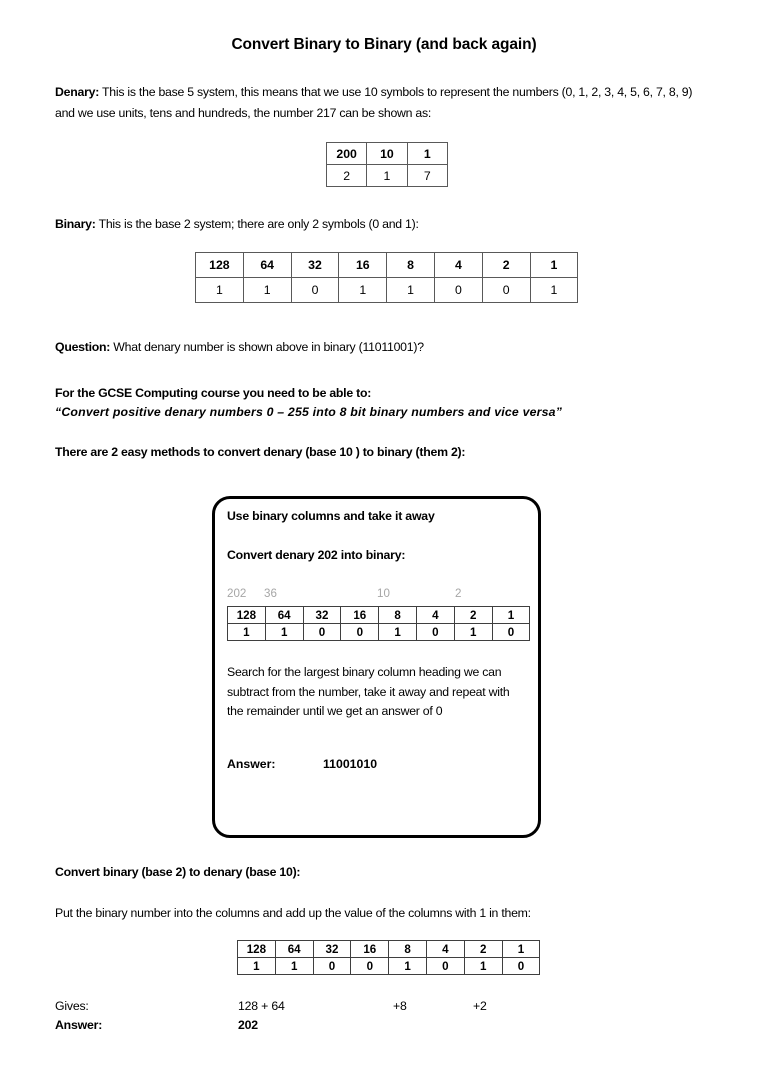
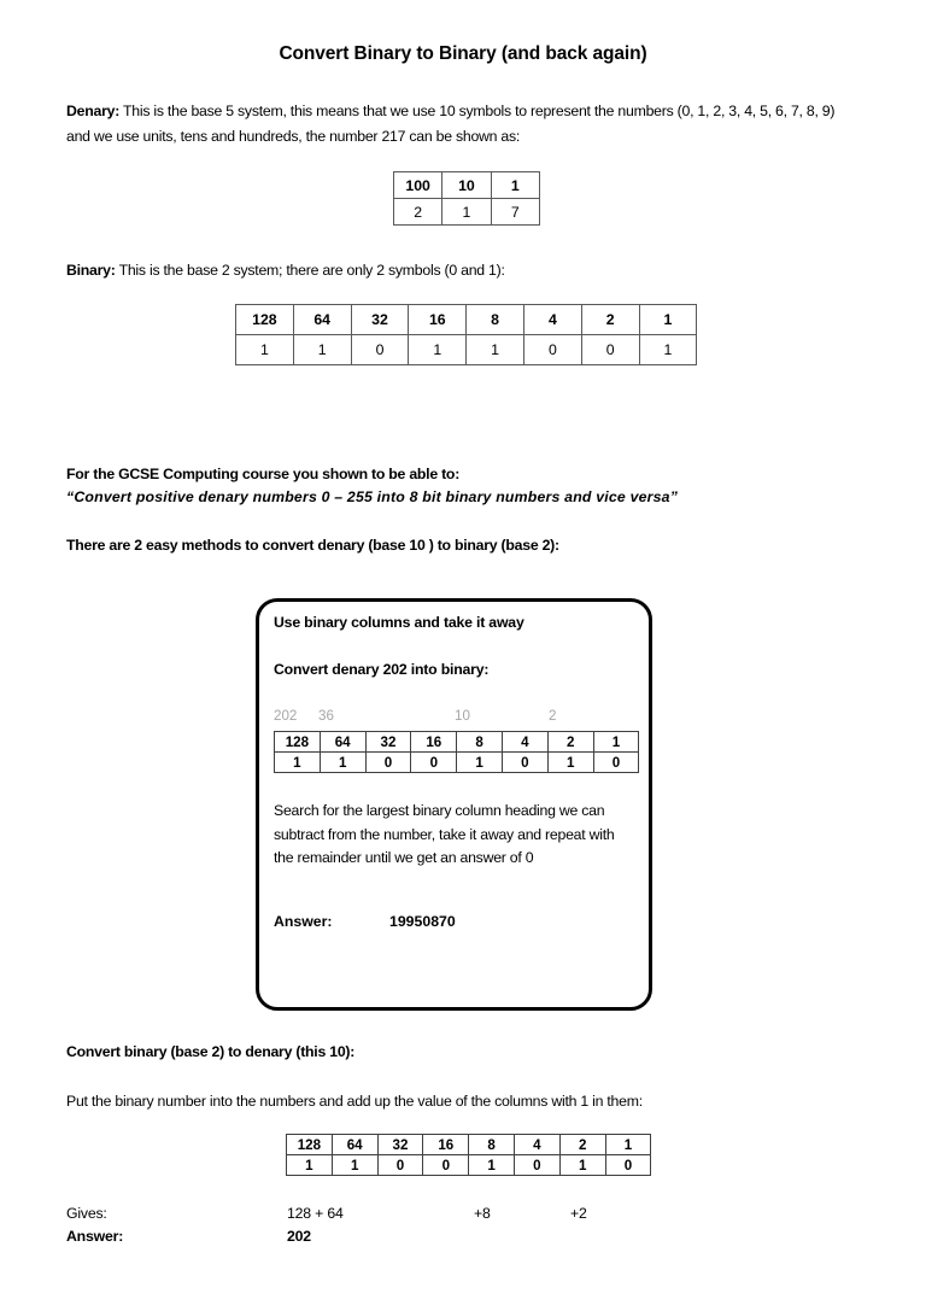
  Convert Binary to Binary (and back again)
  Denary: This is the base 5 system, this means that we use 10 symbols to represent the numbers (0, 1, 2, 3, 4, 5, 6, 7, 8, 9) and we use units, tens and hundreds, the number 217 can be shown as:
- 200	10	1
+ 100	10	1
  2	1	7
  Binary: This is the base 2 system; there are only 2 symbols (0 and 1):
  128	64	32	16	8	4	2	1
  1	1	0	1	1	0	0	1
- Question: What denary number is shown above in binary (11011001)?
- For the GCSE Computing course you need to be able to:
+ For the GCSE Computing course you shown to be able to:
  “Convert positive denary numbers 0 – 255 into 8 bit binary numbers and vice versa”
- There are 2 easy methods to convert denary (base 10 ) to binary (them 2):
+ There are 2 easy methods to convert denary (base 10 ) to binary (base 2):
  Use binary columns and take it away
  Convert denary 202 into binary:
  202
  36
  10
  2
  128	64	32	16	8	4	2	1
  1	1	0	0	1	0	1	0
  Search for the largest binary column heading we can subtract from the number, take it away and repeat with the remainder until we get an answer of 0
  Answer:
- 11001010
+ 19950870
- Convert binary (base 2) to denary (base 10):
+ Convert binary (base 2) to denary (this 10):
- Put the binary number into the columns and add up the value of the columns with 1 in them:
+ Put the binary number into the numbers and add up the value of the columns with 1 in them:
  128	64	32	16	8	4	2	1
  1	1	0	0	1	0	1	0
  Gives:
  128 + 64
  +8
  +2
  Answer:
  202
